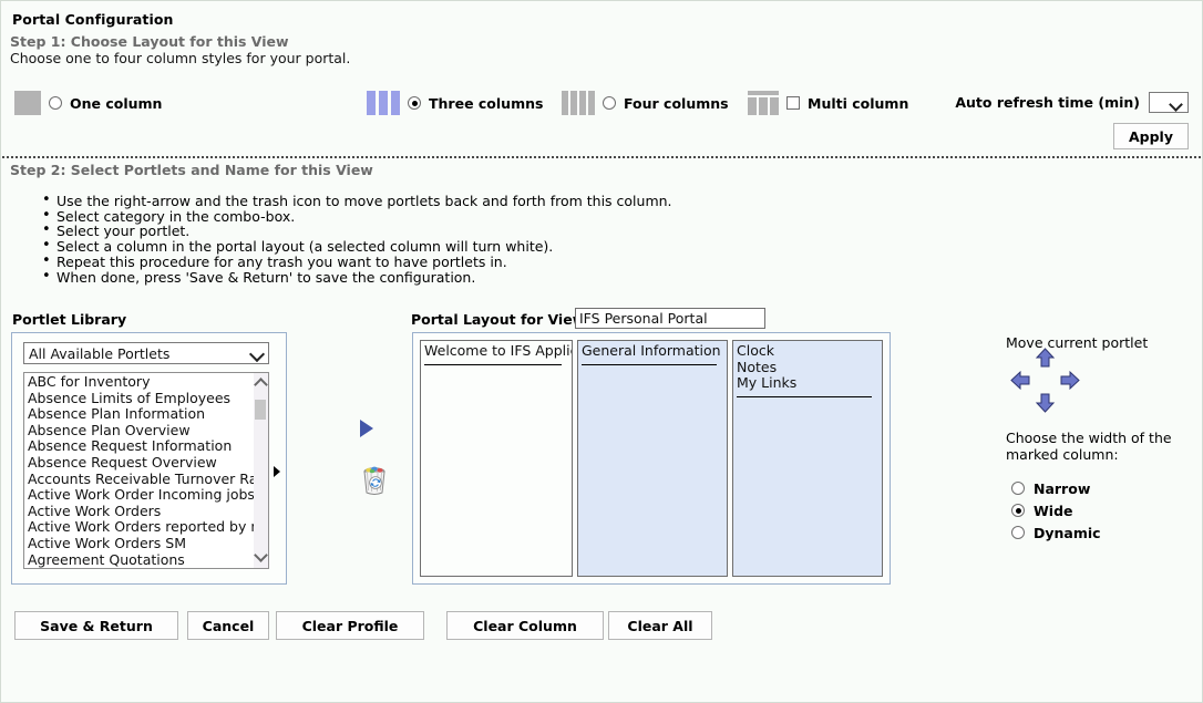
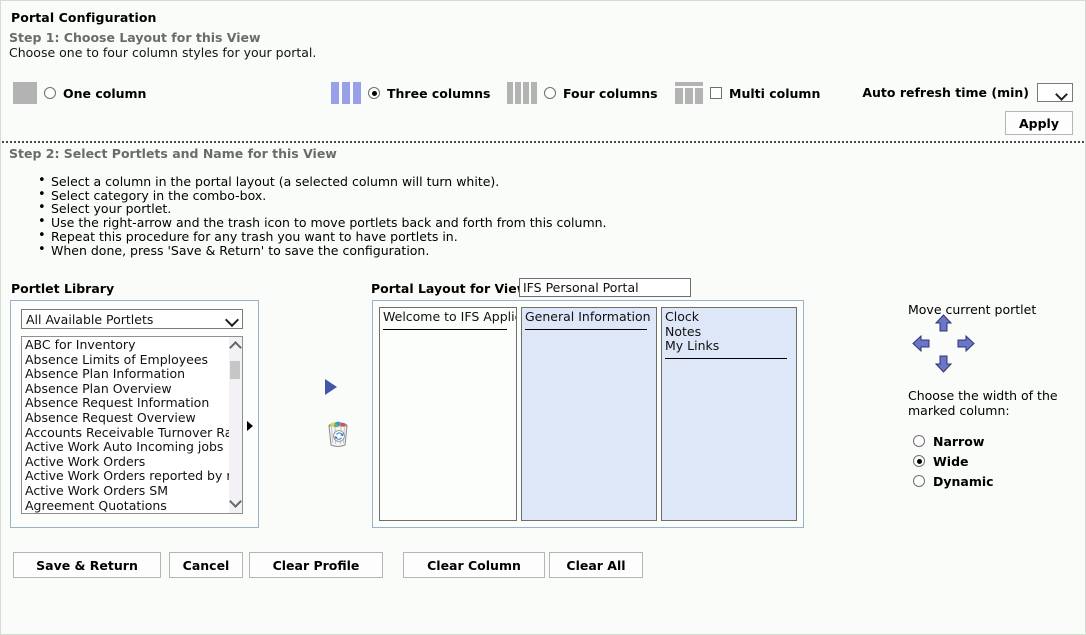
  Portal Configuration
  Step 1: Choose Layout for this View
  Choose one to four column styles for your portal.
  One column
  Three columns
  Four columns
  Multi column
  Auto refresh time (min)
  Apply
  Step 2: Select Portlets and Name for this View
- Use the right-arrow and the trash icon to move portlets back and forth from this column.
+ Select a column in the portal layout (a selected column will turn white).
  Select category in the combo-box.
  Select your portlet.
- Select a column in the portal layout (a selected column will turn white).
+ Use the right-arrow and the trash icon to move portlets back and forth from this column.
  Repeat this procedure for any trash you want to have portlets in.
  When done, press 'Save & Return' to save the configuration.
  Portlet Library
  All Available Portlets
  ABC for Inventory
  Absence Limits of Employees
  Absence Plan Information
  Absence Plan Overview
  Absence Request Information
  Absence Request Overview
  Accounts Receivable Turnover R
- Active Work Order Incoming jobs
+ Active Work Auto Incoming jobs
  Active Work Orders
  Active Work Orders reported by
  Active Work Orders SM
  Agreement Quotations
  Portal Layout for Vie
  IFS Personal Portal
  Welcome to IFS Appli
  General Information
  Clock
  Notes
  My Links
  Move current portlet
  Choose the width of the marked column:
  Narrow
  Wide
  Dynamic
  Save & Return
  Cancel
  Clear Profile
  Clear Column
  Clear All
